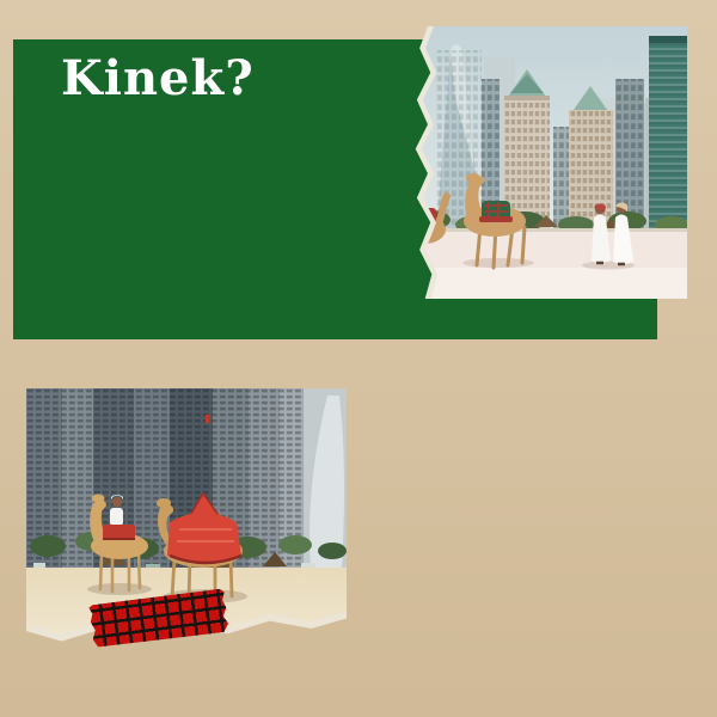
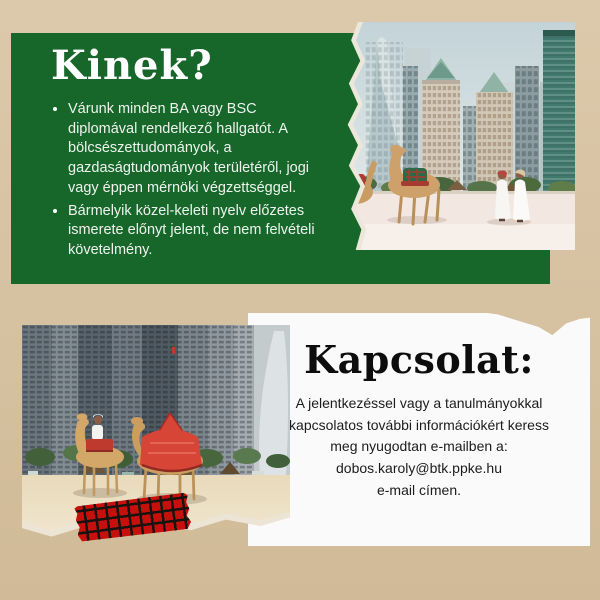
  Kinek?
+ Várunk minden BA vagy BSC diplomával rendelkező hallgatót. A bölcsészettudományok, a gazdaságtudományok területéről, jogi vagy éppen mérnöki végzettséggel.
+ Bármelyik közel-keleti nyelv előzetes ismerete előnyt jelent, de nem felvételi követelmény.
+ Kapcsolat:
+ A jelentkezéssel vagy a tanulmányokkal
+ kapcsolatos további információkért keress
+ meg nyugodtan e-mailben a:
+ dobos.karoly@btk.ppke.hu
+ e-mail címen.
